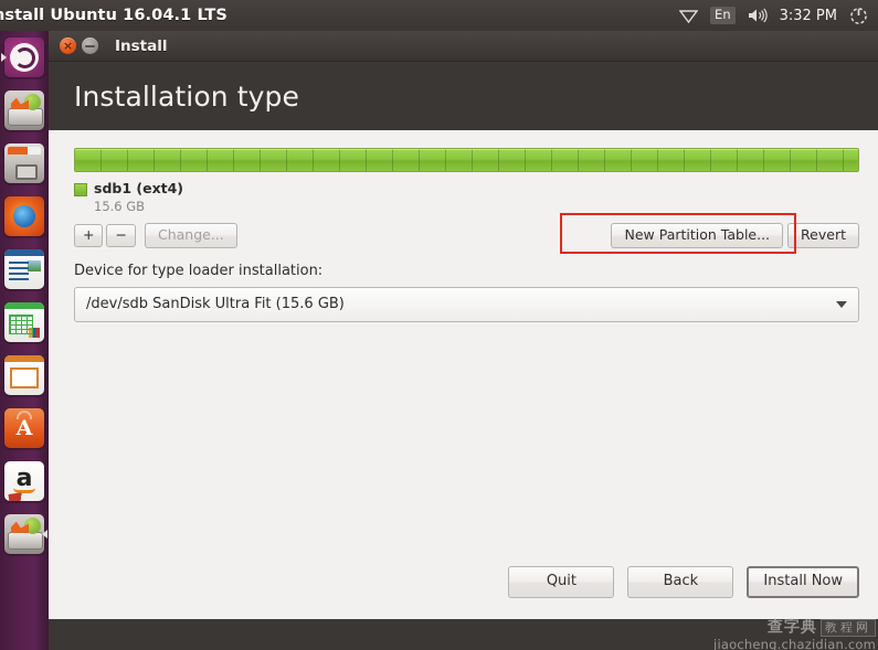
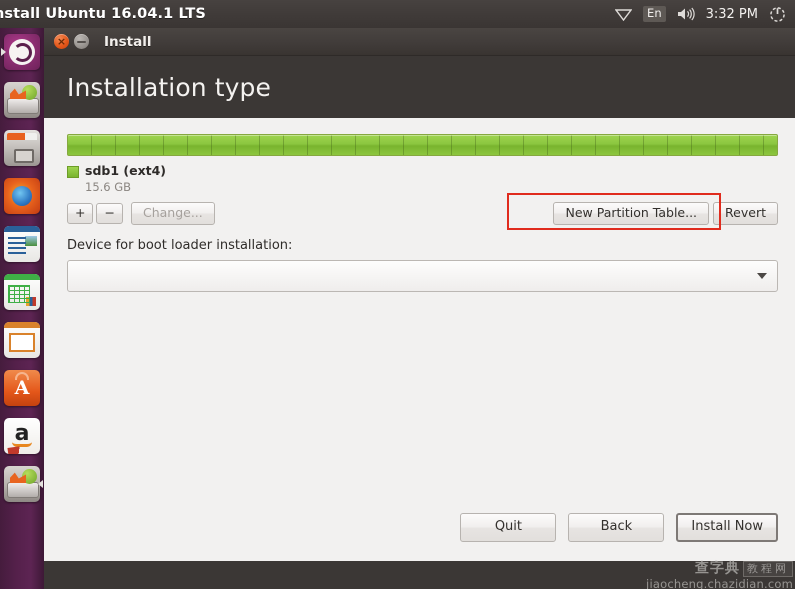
  stall Ubuntu 16.04.1 LTS
  En
  3:32 PM
  Install
  Installation type
  sdb1 (ext4)
  15.6 GB
  +
  −
  Change...
  New Partition Table...
  Revert
- Device for type loader installation:
+ Device for boot loader installation:
- /dev/sdb SanDisk Ultra Fit (15.6 GB)
  Quit
  Back
  Install Now
  查字典
  教程网
  jiaocheng.chazidian.com
